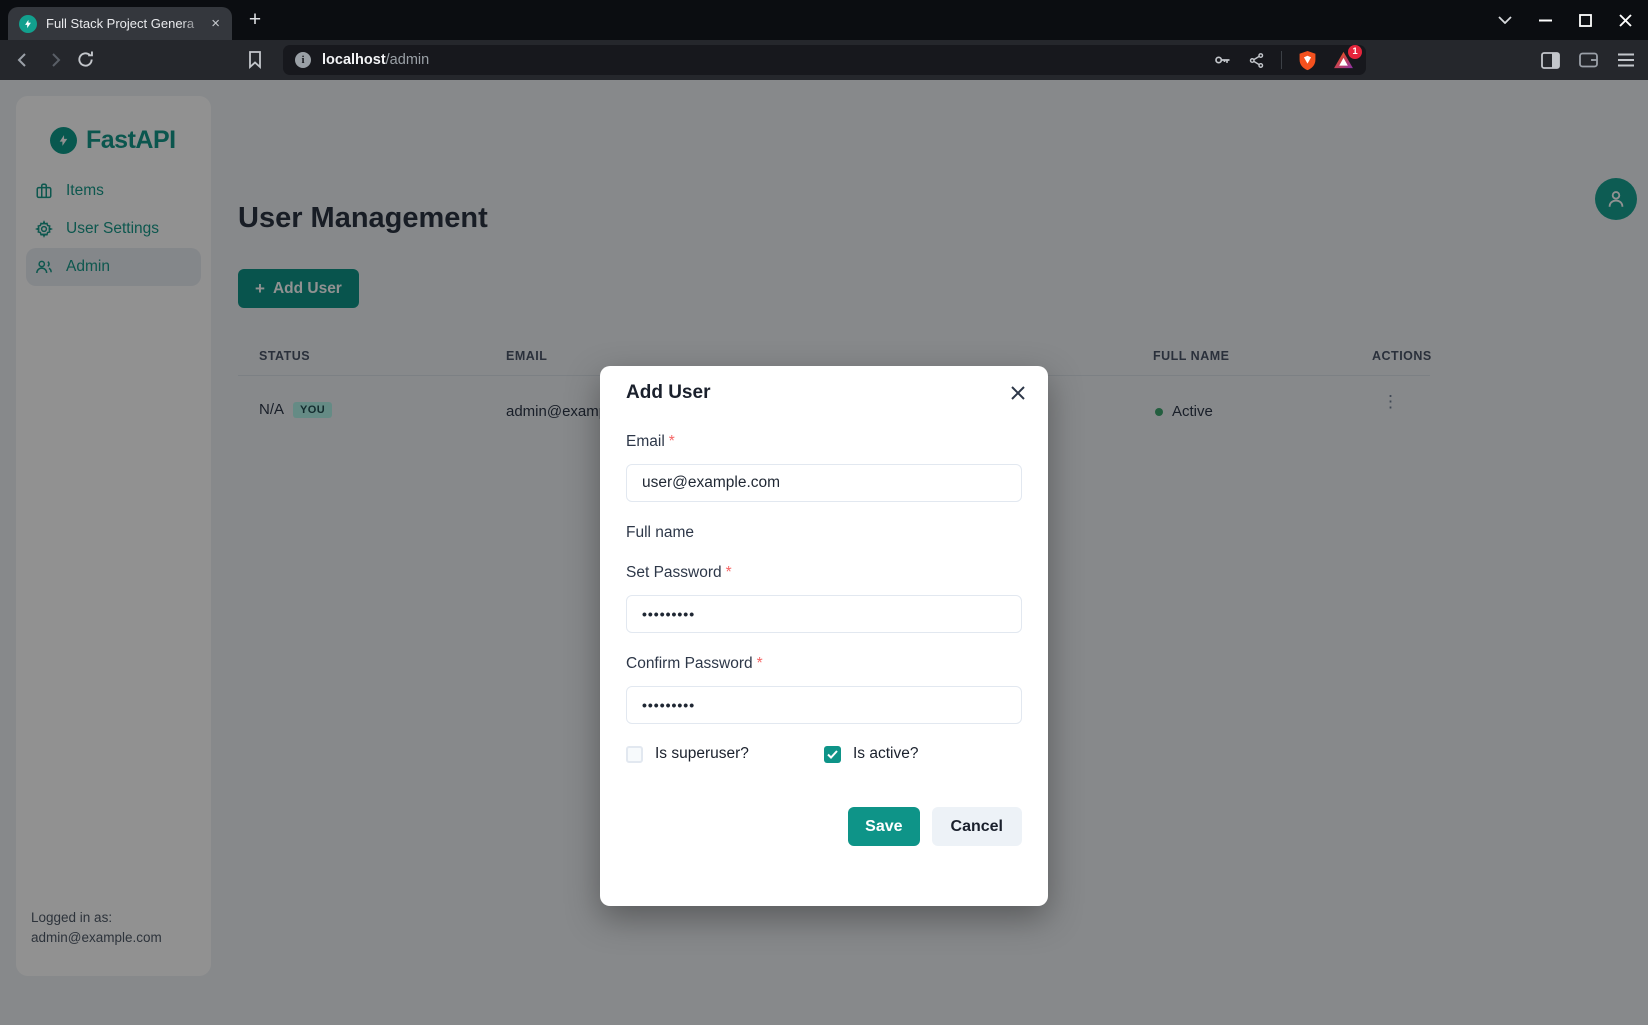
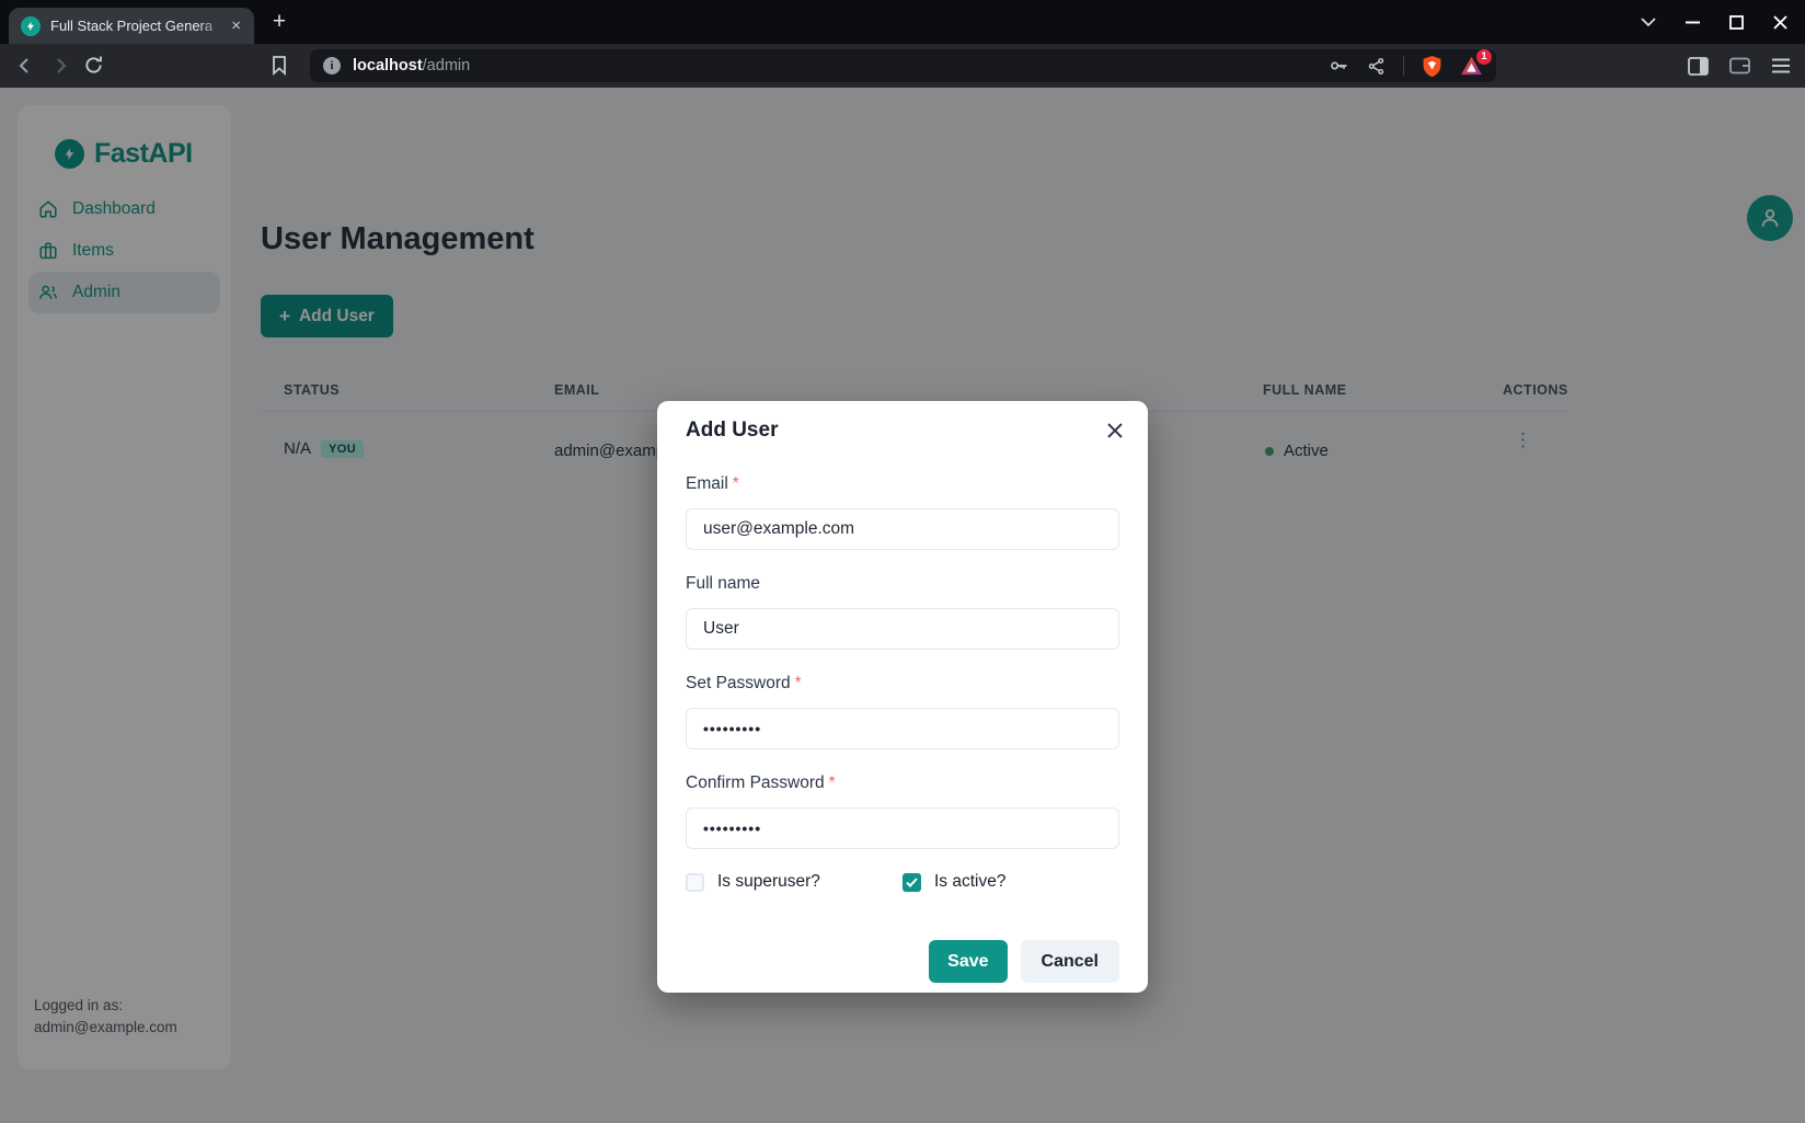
  Full Stack Project Gene
  ×
  +
  i
  localhost
  /admin
  1
  FastAPI
+ Dashboard
  Items
- User Settings
  Admin
  Logged in as:
  admin@example.com
  User Management
  +
  Add User
  STATUS
  EMAIL
  FULL NAME
  ACTIONS
  N/A
  YOU
  Active
  ⋮
  Add User
  Email *
  user@example.com
  Full name
+ User
  Set Password *
  •••••••••
  Confirm Password *
  •••••••••
  Is superuser?
  Is active?
  Save
  Cancel
